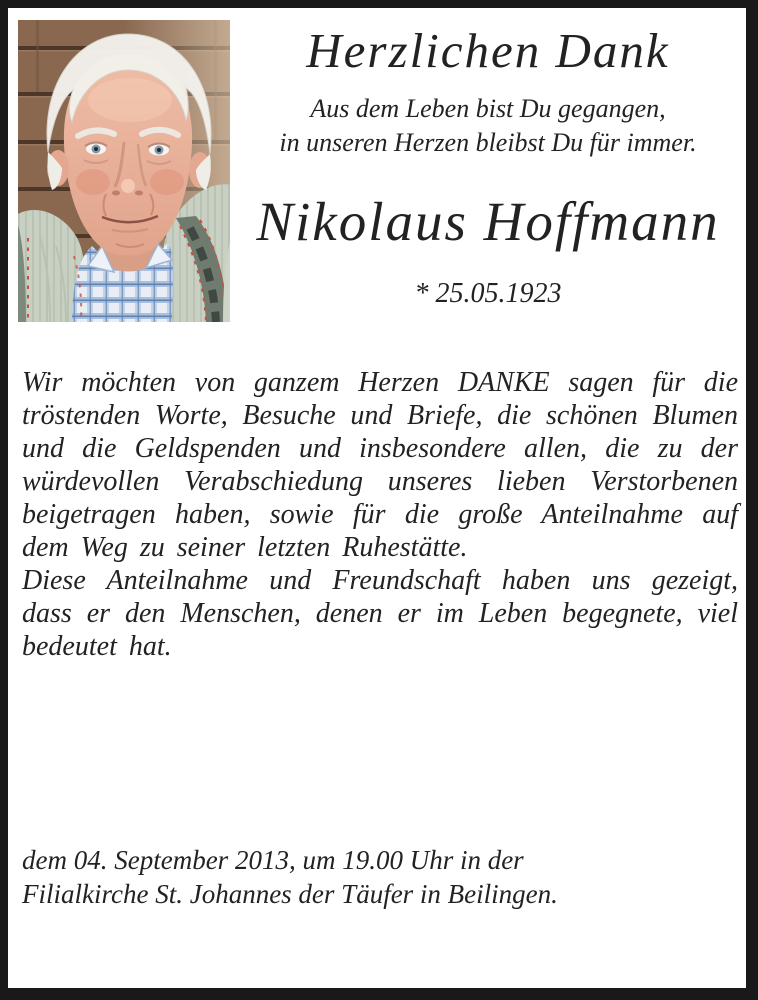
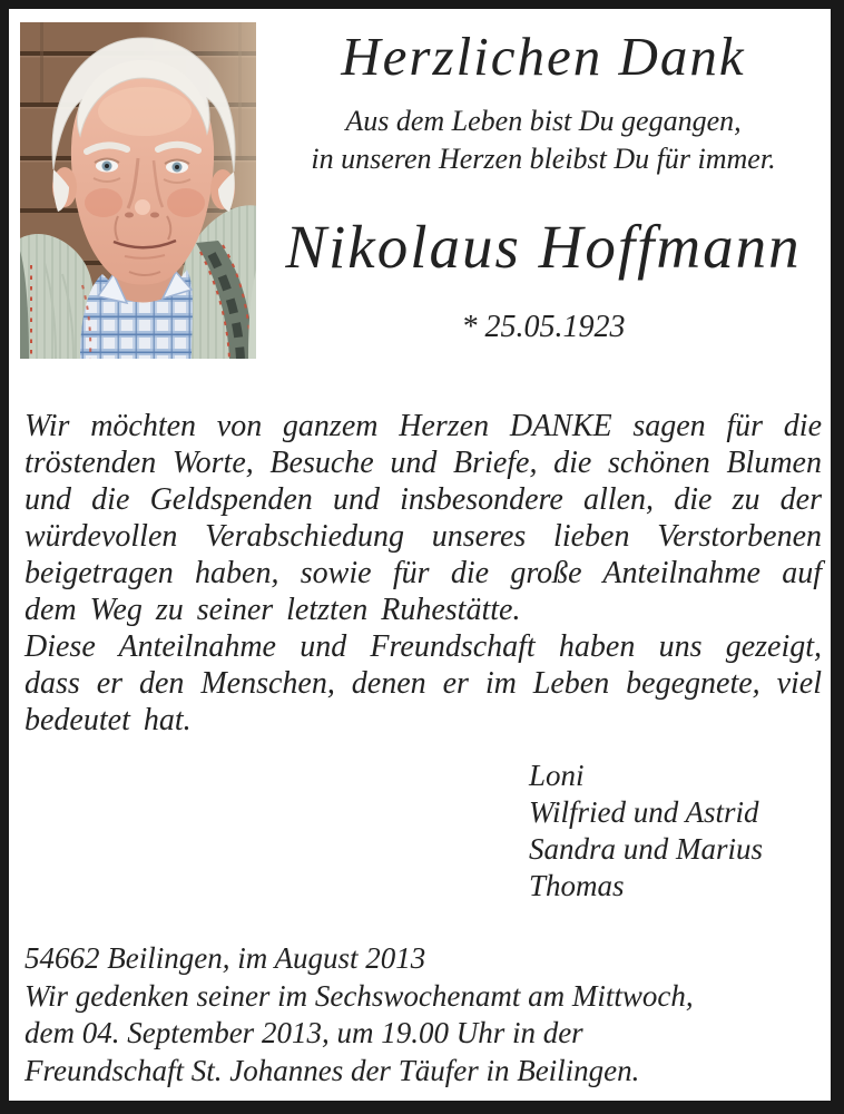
  Herzlichen Dank
  Aus dem Leben bist Du gegangen,
  in unseren Herzen bleibst Du für immer.
  Nikolaus Hoffmann
  * 25.05.1923
  Wir möchten von ganzem Herzen DANKE sagen für die tröstenden Worte, Besuche und Briefe, die schönen Blumen und die Geldspenden und insbesondere allen, die zu der würdevollen Verabschiedung unseres lieben Verstorbenen beigetragen haben, sowie für die große Anteilnahme auf dem Weg zu seiner letzten Ruhestätte.
  Diese Anteilnahme und Freundschaft haben uns gezeigt, dass er den Menschen, denen er im Leben begegnete, viel bedeutet hat.
+ Loni
+ Wilfried und Astrid
+ Sandra und Marius
+ Thomas
+ 54662 Beilingen, im August 2013
+ Wir gedenken seiner im Sechswochenamt am Mittwoch,
  dem 04. September 2013, um 19.00 Uhr in der
- Filialkirche St. Johannes der Täufer in Beilingen.
+ Freundschaft St. Johannes der Täufer in Beilingen.
